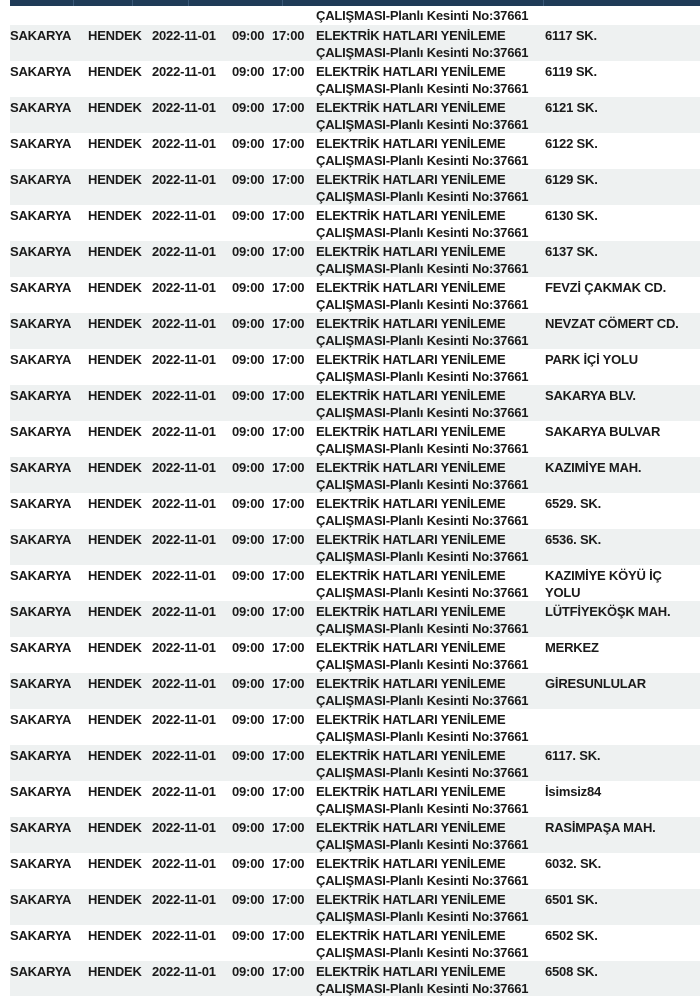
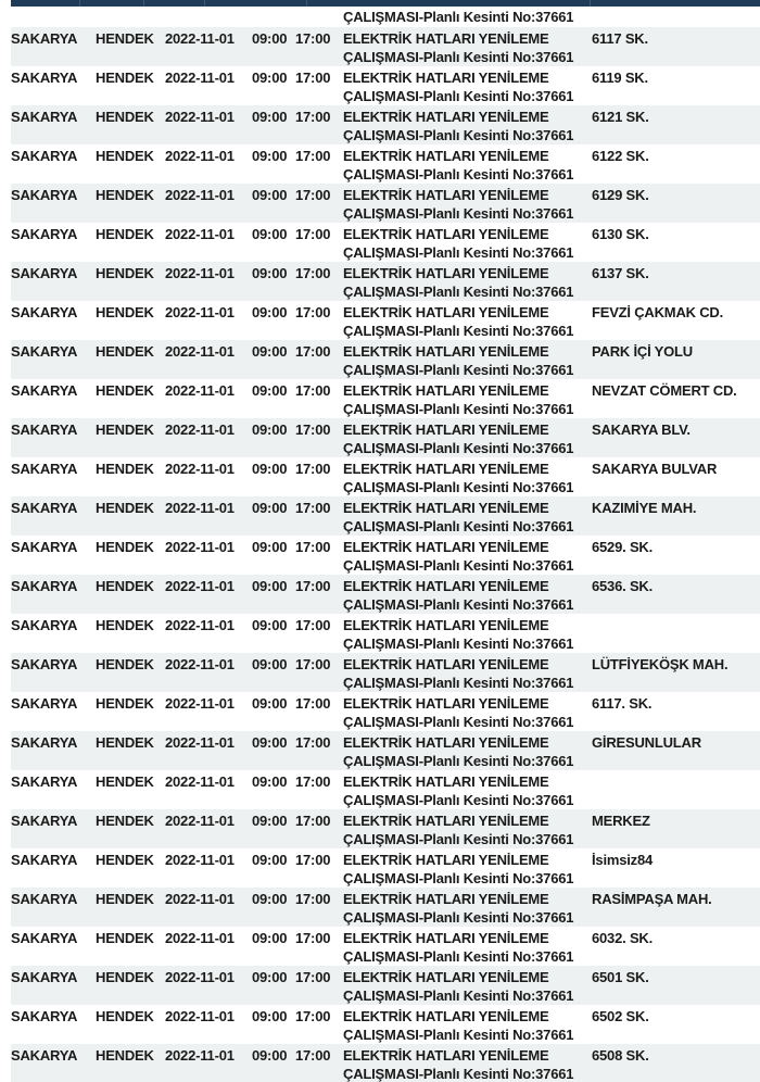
  ÇALIŞMASI-Planlı Kesinti No:37661
  SAKARYA
  HENDEK
  2022-11-01
  09:00
  17:00
  ELEKTRİK HATLARI YENİLEME
  ÇALIŞMASI-Planlı Kesinti No:37661
  6117 SK.
  SAKARYA
  HENDEK
  2022-11-01
  09:00
  17:00
  ELEKTRİK HATLARI YENİLEME
  ÇALIŞMASI-Planlı Kesinti No:37661
  6119 SK.
  SAKARYA
  HENDEK
  2022-11-01
  09:00
  17:00
  ELEKTRİK HATLARI YENİLEME
  ÇALIŞMASI-Planlı Kesinti No:37661
  6121 SK.
  SAKARYA
  HENDEK
  2022-11-01
  09:00
  17:00
  ELEKTRİK HATLARI YENİLEME
  ÇALIŞMASI-Planlı Kesinti No:37661
  6122 SK.
  SAKARYA
  HENDEK
  2022-11-01
  09:00
  17:00
  ELEKTRİK HATLARI YENİLEME
  ÇALIŞMASI-Planlı Kesinti No:37661
  6129 SK.
  SAKARYA
  HENDEK
  2022-11-01
  09:00
  17:00
  ELEKTRİK HATLARI YENİLEME
  ÇALIŞMASI-Planlı Kesinti No:37661
  6130 SK.
  SAKARYA
  HENDEK
  2022-11-01
  09:00
  17:00
  ELEKTRİK HATLARI YENİLEME
  ÇALIŞMASI-Planlı Kesinti No:37661
  6137 SK.
  SAKARYA
  HENDEK
  2022-11-01
  09:00
  17:00
  ELEKTRİK HATLARI YENİLEME
  ÇALIŞMASI-Planlı Kesinti No:37661
  FEVZİ ÇAKMAK CD.
  SAKARYA
  HENDEK
  2022-11-01
  09:00
  17:00
  ELEKTRİK HATLARI YENİLEME
  ÇALIŞMASI-Planlı Kesinti No:37661
- NEVZAT CÖMERT CD.
+ PARK İÇİ YOLU
  SAKARYA
  HENDEK
  2022-11-01
  09:00
  17:00
  ELEKTRİK HATLARI YENİLEME
  ÇALIŞMASI-Planlı Kesinti No:37661
- PARK İÇİ YOLU
+ NEVZAT CÖMERT CD.
  SAKARYA
  HENDEK
  2022-11-01
  09:00
  17:00
  ELEKTRİK HATLARI YENİLEME
  ÇALIŞMASI-Planlı Kesinti No:37661
  SAKARYA BLV.
  SAKARYA
  HENDEK
  2022-11-01
  09:00
  17:00
  ELEKTRİK HATLARI YENİLEME
  ÇALIŞMASI-Planlı Kesinti No:37661
  SAKARYA BULVAR
  SAKARYA
  HENDEK
  2022-11-01
  09:00
  17:00
  ELEKTRİK HATLARI YENİLEME
  ÇALIŞMASI-Planlı Kesinti No:37661
  KAZIMİYE MAH.
  SAKARYA
  HENDEK
  2022-11-01
  09:00
  17:00
  ELEKTRİK HATLARI YENİLEME
  ÇALIŞMASI-Planlı Kesinti No:37661
  6529. SK.
  SAKARYA
  HENDEK
  2022-11-01
  09:00
  17:00
  ELEKTRİK HATLARI YENİLEME
  ÇALIŞMASI-Planlı Kesinti No:37661
  6536. SK.
  SAKARYA
  HENDEK
  2022-11-01
  09:00
  17:00
  ELEKTRİK HATLARI YENİLEME
  ÇALIŞMASI-Planlı Kesinti No:37661
- KAZIMİYE KÖYÜ İÇ YOLU
  SAKARYA
  HENDEK
  2022-11-01
  09:00
  17:00
  ELEKTRİK HATLARI YENİLEME
  ÇALIŞMASI-Planlı Kesinti No:37661
  LÜTFİYEKÖŞK MAH.
  SAKARYA
  HENDEK
  2022-11-01
  09:00
  17:00
  ELEKTRİK HATLARI YENİLEME
  ÇALIŞMASI-Planlı Kesinti No:37661
- MERKEZ
+ 6117. SK.
  SAKARYA
  HENDEK
  2022-11-01
  09:00
  17:00
  ELEKTRİK HATLARI YENİLEME
  ÇALIŞMASI-Planlı Kesinti No:37661
  GİRESUNLULAR
  SAKARYA
  HENDEK
  2022-11-01
  09:00
  17:00
  ELEKTRİK HATLARI YENİLEME
  ÇALIŞMASI-Planlı Kesinti No:37661
  SAKARYA
  HENDEK
  2022-11-01
  09:00
  17:00
  ELEKTRİK HATLARI YENİLEME
  ÇALIŞMASI-Planlı Kesinti No:37661
- 6117. SK.
+ MERKEZ
  SAKARYA
  HENDEK
  2022-11-01
  09:00
  17:00
  ELEKTRİK HATLARI YENİLEME
  ÇALIŞMASI-Planlı Kesinti No:37661
  İsimsiz84
  SAKARYA
  HENDEK
  2022-11-01
  09:00
  17:00
  ELEKTRİK HATLARI YENİLEME
  ÇALIŞMASI-Planlı Kesinti No:37661
  RASİMPAŞA MAH.
  SAKARYA
  HENDEK
  2022-11-01
  09:00
  17:00
  ELEKTRİK HATLARI YENİLEME
  ÇALIŞMASI-Planlı Kesinti No:37661
  6032. SK.
  SAKARYA
  HENDEK
  2022-11-01
  09:00
  17:00
  ELEKTRİK HATLARI YENİLEME
  ÇALIŞMASI-Planlı Kesinti No:37661
  6501 SK.
  SAKARYA
  HENDEK
  2022-11-01
  09:00
  17:00
  ELEKTRİK HATLARI YENİLEME
  ÇALIŞMASI-Planlı Kesinti No:37661
  6502 SK.
  SAKARYA
  HENDEK
  2022-11-01
  09:00
  17:00
  ELEKTRİK HATLARI YENİLEME
  ÇALIŞMASI-Planlı Kesinti No:37661
  6508 SK.
